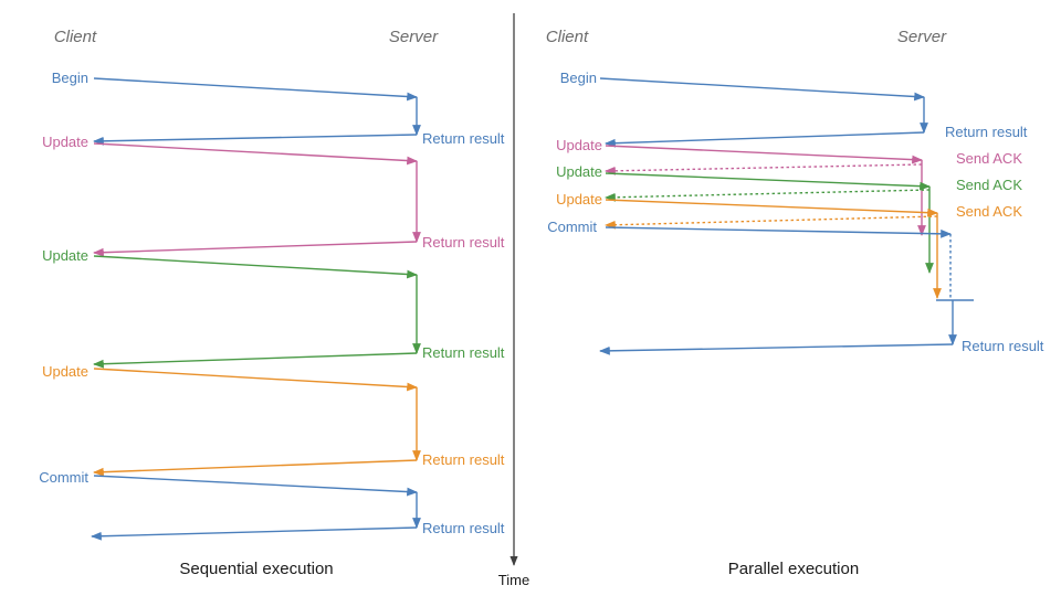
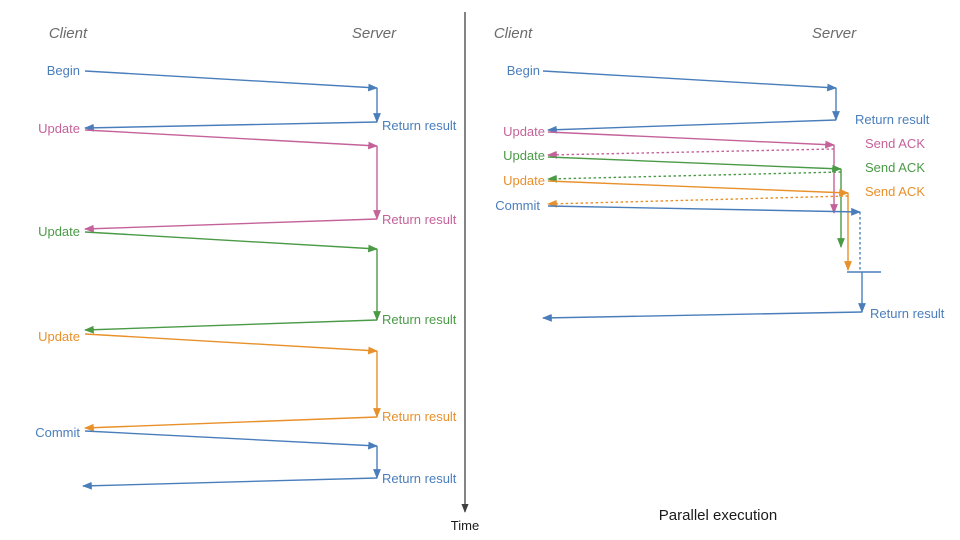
  Begin
  Update
  Update
  Update
  Commit
  Return result
  Return result
  Return result
  Return result
  Return result
  Begin
  Update
  Update
  Update
  Commit
  Return result
  Send ACK
  Send ACK
  Send ACK
  Return result
  Time
  Client
  Server
  Client
  Server
- Sequential execution
  Parallel execution
